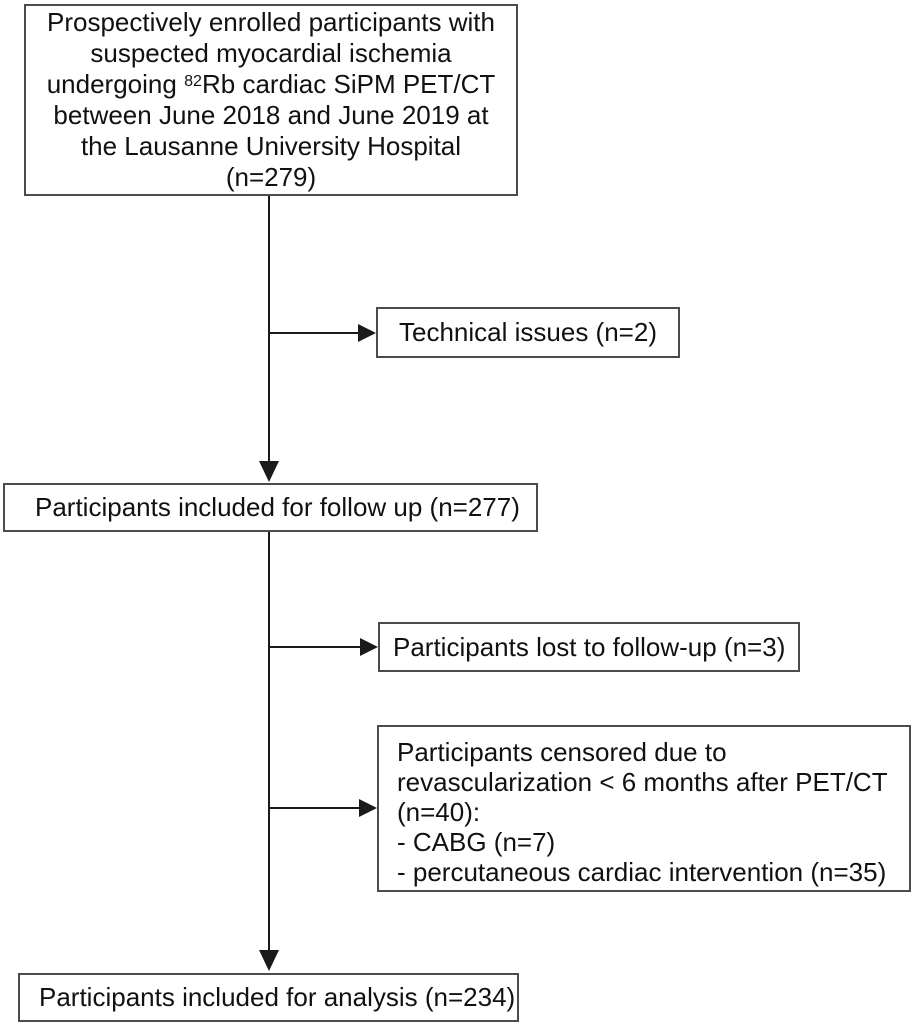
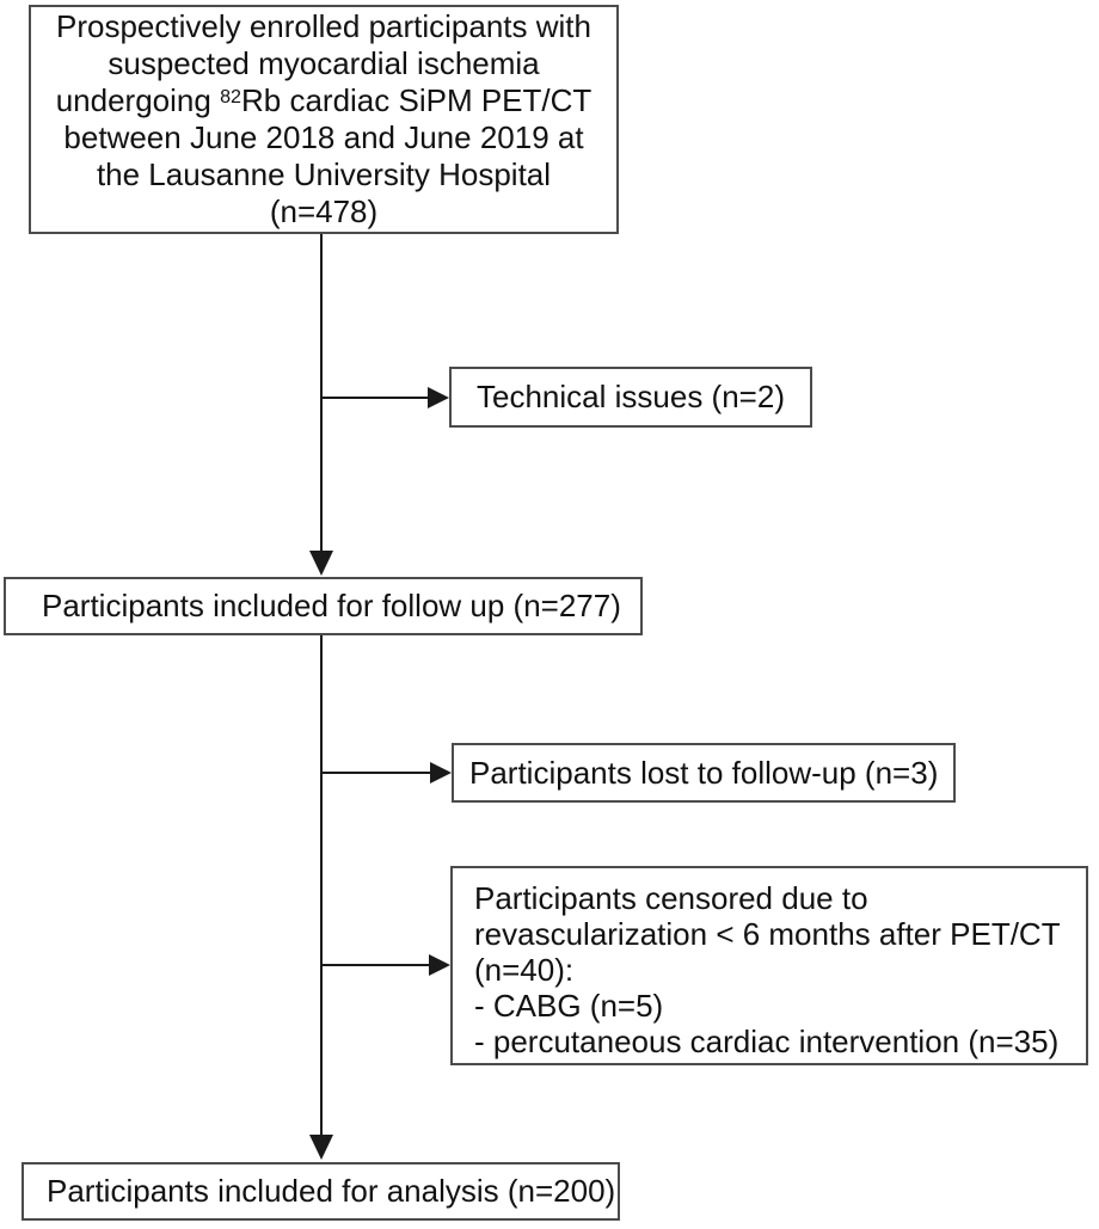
  Prospectively enrolled participants with
  suspected myocardial ischemia
  undergoing 82Rb cardiac SiPM PET/CT
  between June 2018 and June 2019 at
  the Lausanne University Hospital
- (n=279)
+ (n=478)
  Technical issues (n=2)
  Participants included for follow up (n=277)
  Participants lost to follow-up (n=3)
  Participants censored due to
  revascularization < 6 months after PET/CT
  (n=40):
- - CABG (n=7)
+ - CABG (n=5)
  - percutaneous cardiac intervention (n=35)
- Participants included for analysis (n=234)
+ Participants included for analysis (n=200)
